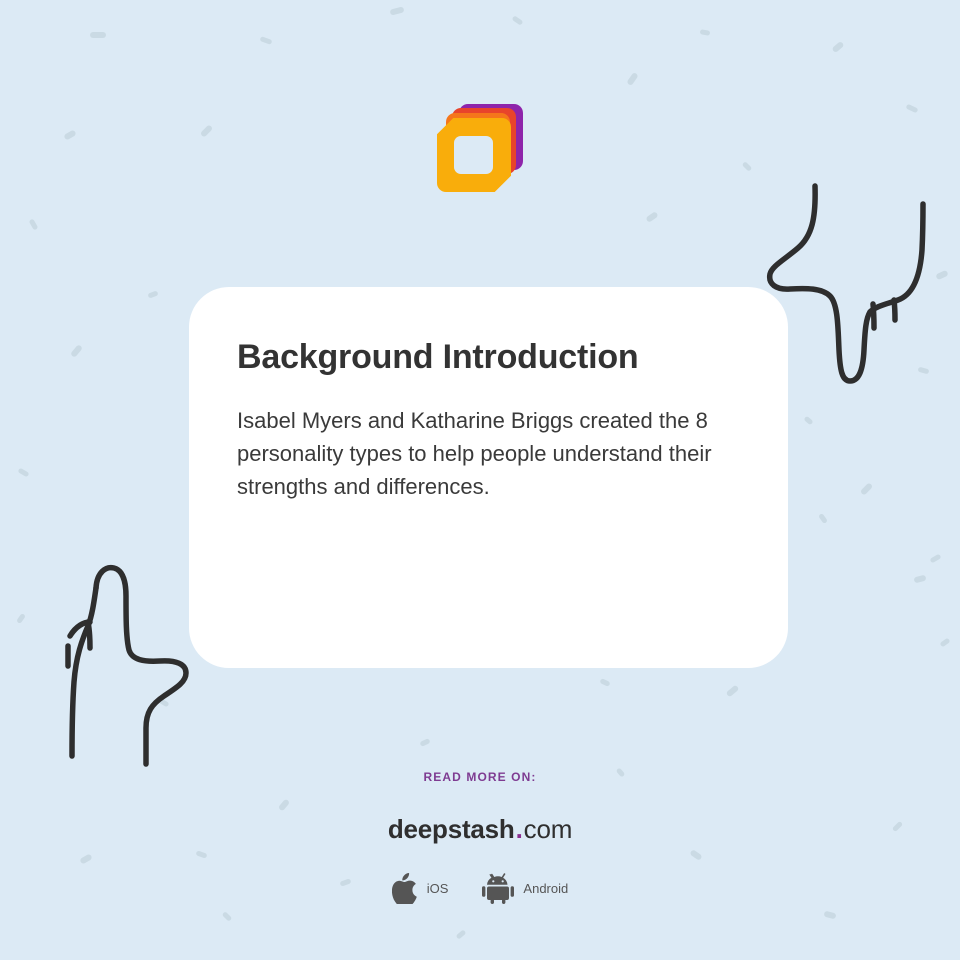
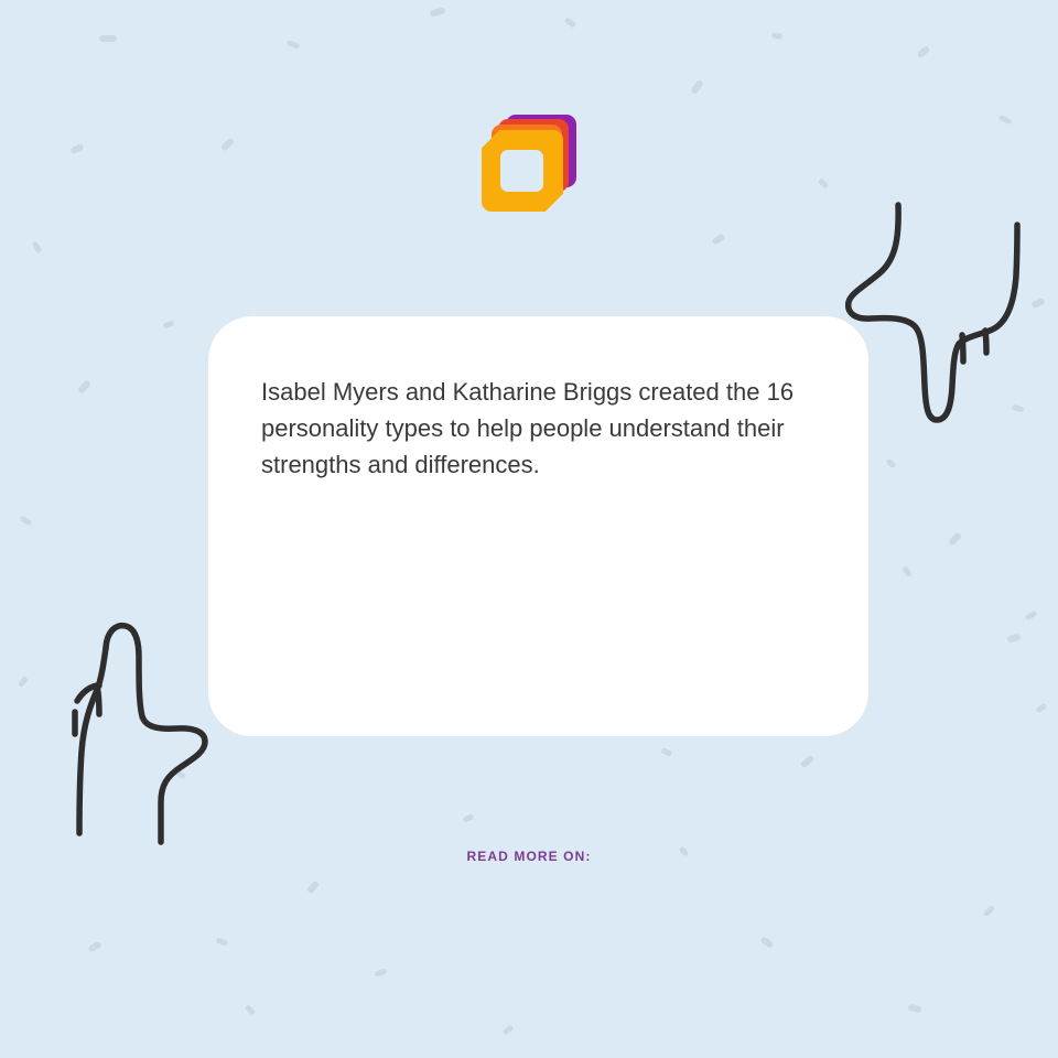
- Background Introduction
- Isabel Myers and Katharine Briggs created the 8 personality types to help people understand their strengths and differences.
+ Isabel Myers and Katharine Briggs created the 16 personality types to help people understand their strengths and differences.
  READ MORE ON:
- deepstash
- .
- com
- iOS
- Android
